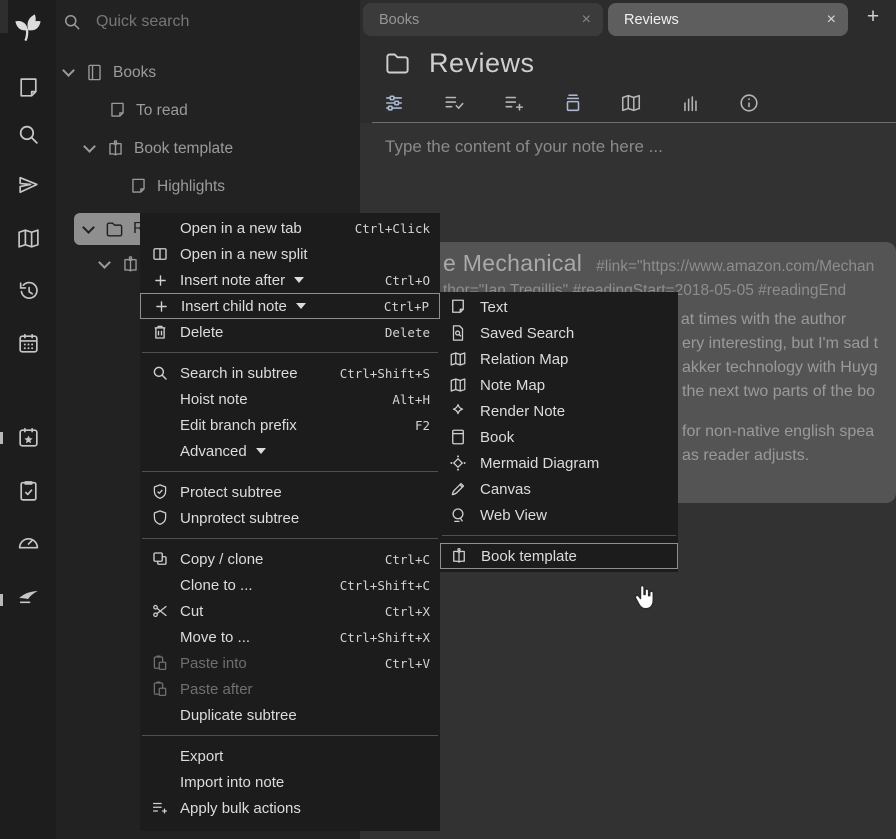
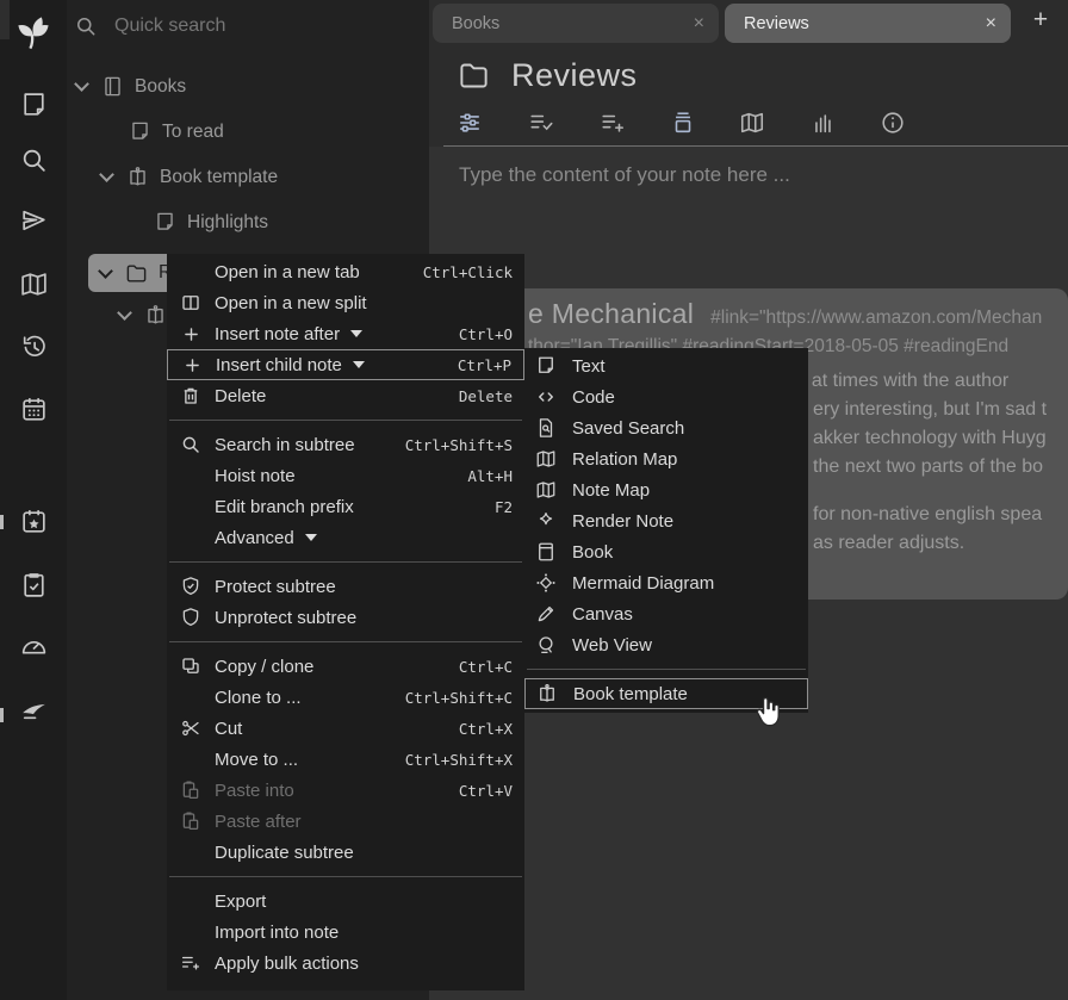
  Quick search
  Books
  To read
  Book template
  Highlights
  Books
  ×
  Reviews
  ×
  +
  Reviews
  Type the content of your note here ...
  e Mechanical
  #link="https://www.amazon.com/Mechan
  thor="Ian Tregillis" #readingStart=2018-05-05 #readingEnd
  ery interesting, but I'm sad t
  akker technology with Huyg
  the next two parts of the bo
  for non-native english spea
  as reader adjusts.
  Open in a new tab
  Ctrl+Click
  Open in a new split
  Insert note after
  Ctrl+O
  Insert child note
  Ctrl+P
  Delete
  Delete
  Search in subtree
  Ctrl+Shift+S
  Hoist note
  Alt+H
  Edit branch prefix
  F2
  Advanced
  Protect subtree
  Unprotect subtree
  Copy / clone
  Ctrl+C
  Clone to ...
  Ctrl+Shift+C
  Cut
  Ctrl+X
  Move to ...
  Ctrl+Shift+X
  Paste into
  Ctrl+V
  Paste after
  Duplicate subtree
  Export
  Import into note
  Apply bulk actions
  Text
+ Code
  Saved Search
  Relation Map
  Note Map
  Render Note
  Book
  Mermaid Diagram
  Canvas
  Web View
  Book template
